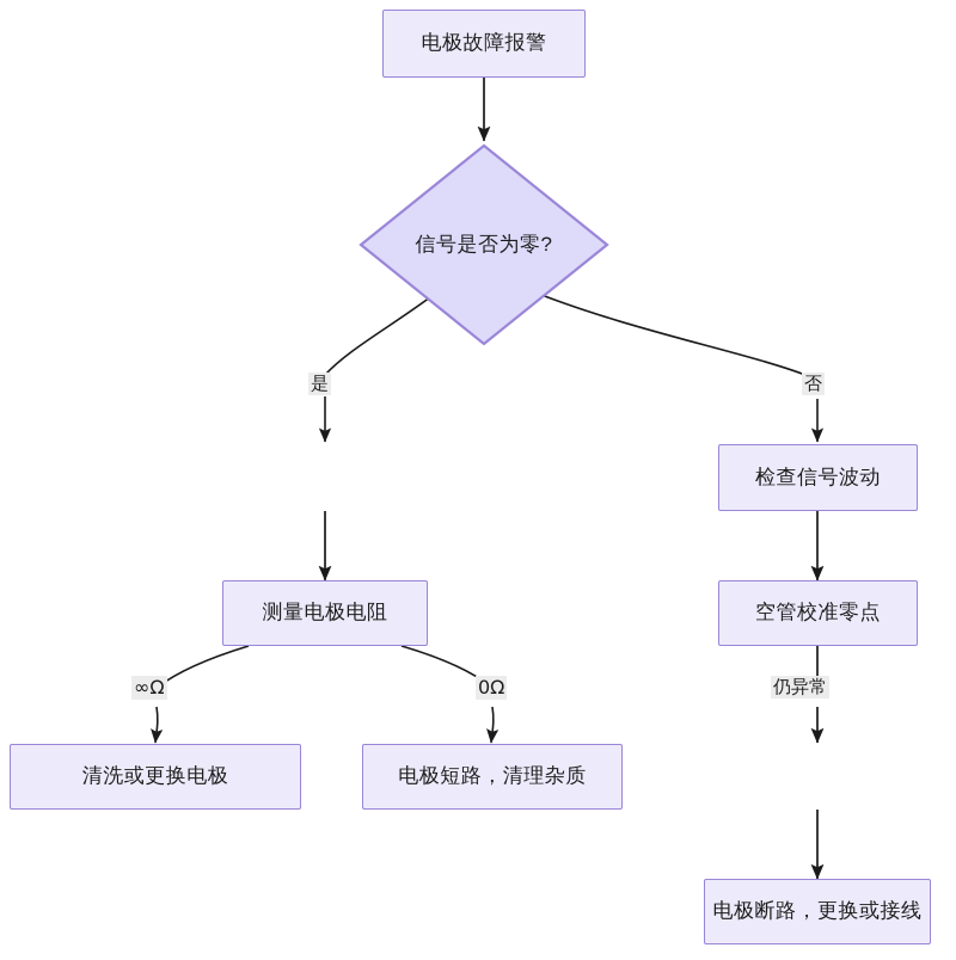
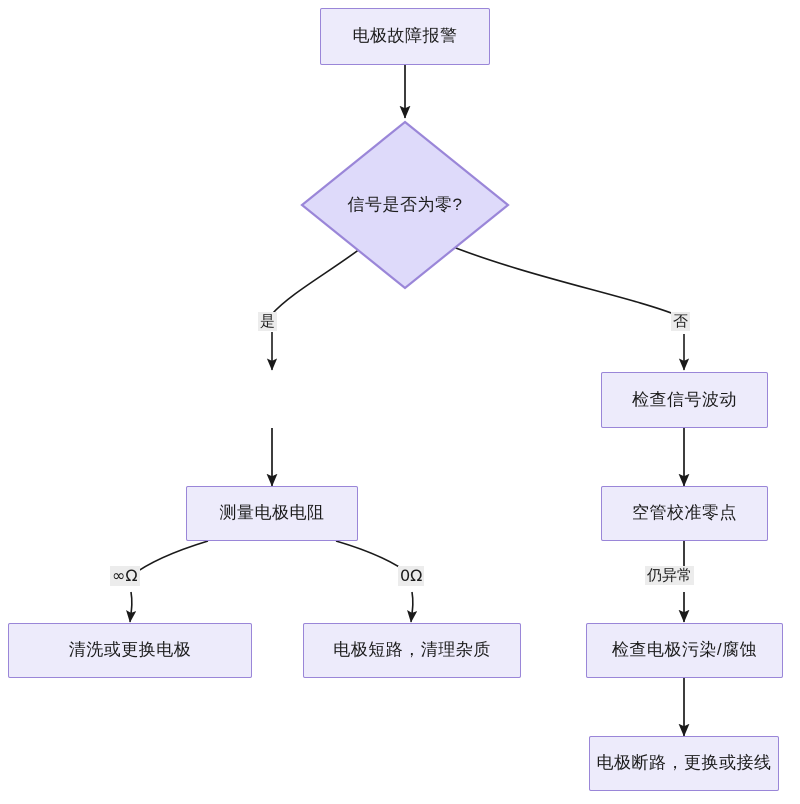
  电极故障报警
  信号是否为零?
  测量电极电阻
  清洗或更换电极
  电极短路，清理杂质
  检查信号波动
  空管校准零点
+ 检查电极污染/腐蚀
  电极断路，更换或接线
  是
  否
  ∞Ω
  0Ω
  仍异常
